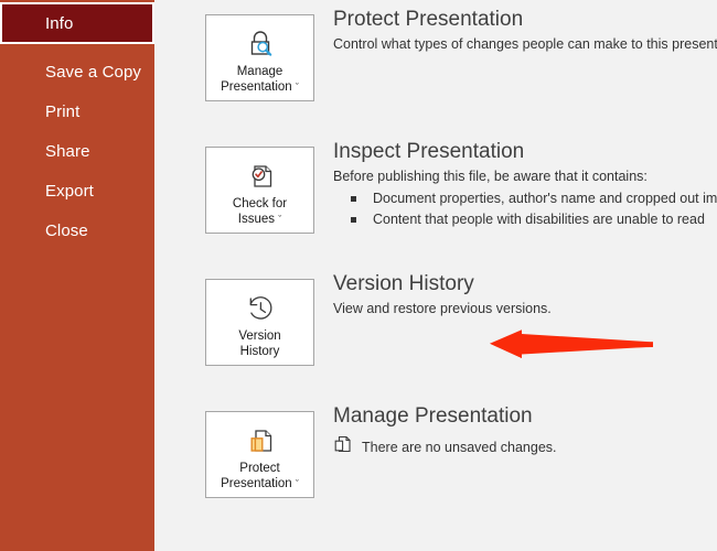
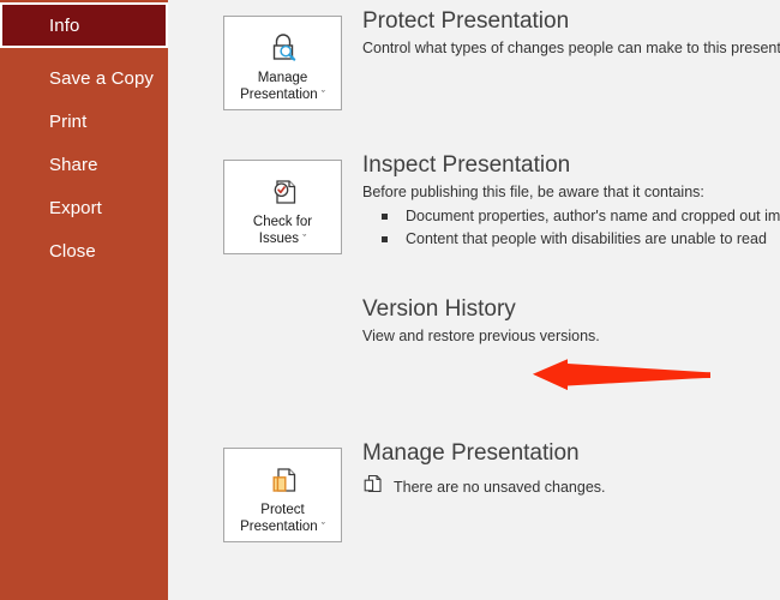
  Info
  Save a Copy
  Print
  Share
  Export
  Close
  Manage
  Presentation ˇ
  Protect Presentation
  Control what types of changes people can make to this present
  Check for
  Issues ˇ
  Inspect Presentation
  Before publishing this file, be aware that it contains:
  Document properties, author's name and cropped out im
  Content that people with disabilities are unable to read
- Version
- History
  Version History
  View and restore previous versions.
  Protect
  Presentation ˇ
  Manage Presentation
  There are no unsaved changes.
